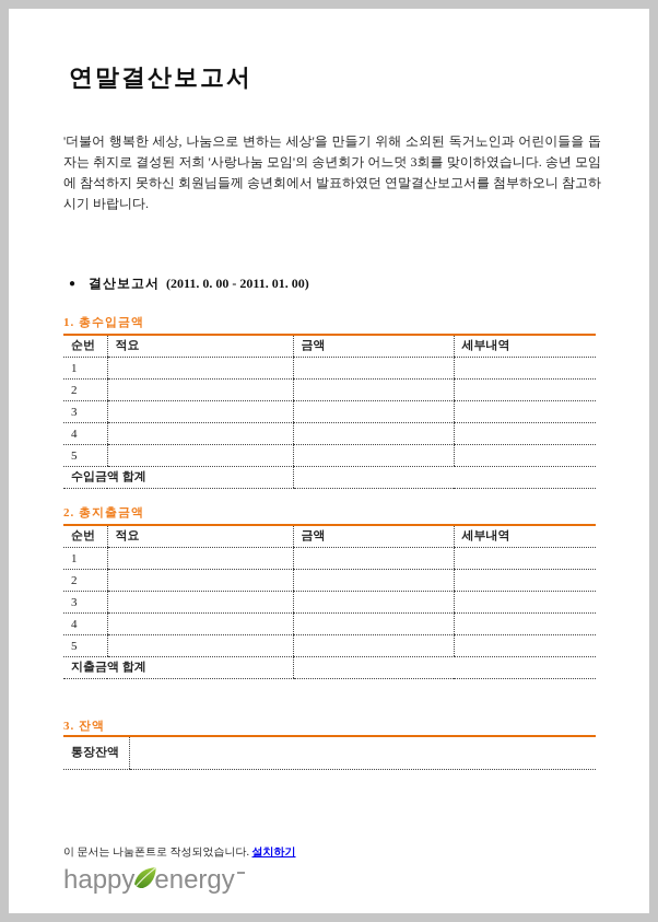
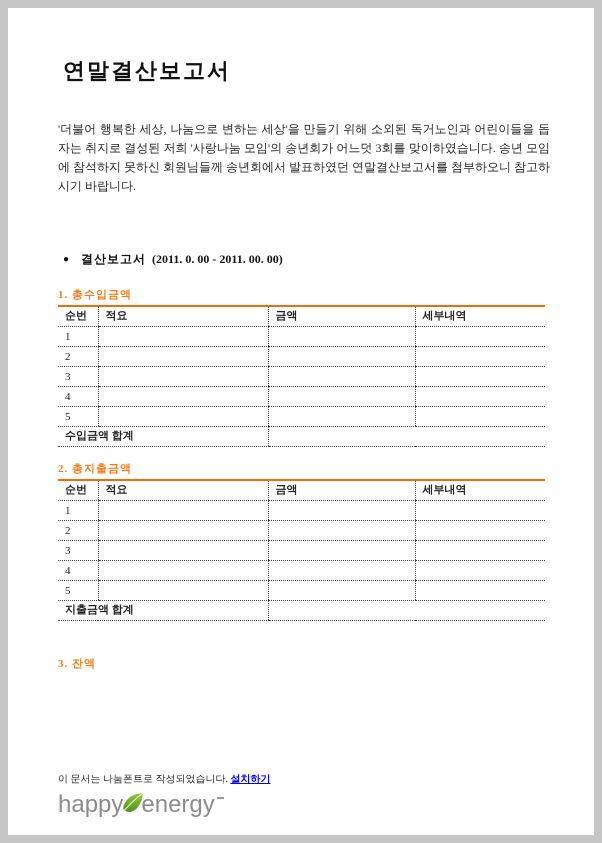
  연말결산보고서
  '더불어 행복한 세상, 나눔으로 변하는 세상'을 만들기 위해 소외된 독거노인과 어린이들을 돕자는 취지로 결성된 저희 '사랑나눔 모임'의 송년회가 어느덧 3회를 맞이하였습니다. 송년 모임에 참석하지 못하신 회원님들께 송년회에서 발표하였던 연말결산보고서를 첨부하오니 참고하시기 바랍니다.
  ●
  결산보고서
- (2011. 0. 00 - 2011. 01. 00)
+ (2011. 0. 00 - 2011. 00. 00)
  1. 총수입금액
  순번	적요	금액	세부내역
  1
  2
  3
  4
  5
  수입금액 합계
  2. 총지출금액
  순번	적요	금액	세부내역
  1
  2
  3
  4
  5
  지출금액 합계
  3. 잔액
- 통장잔액
  이 문서는 나눔폰트로 작성되었습니다. 설치하기
  happy
  energy
